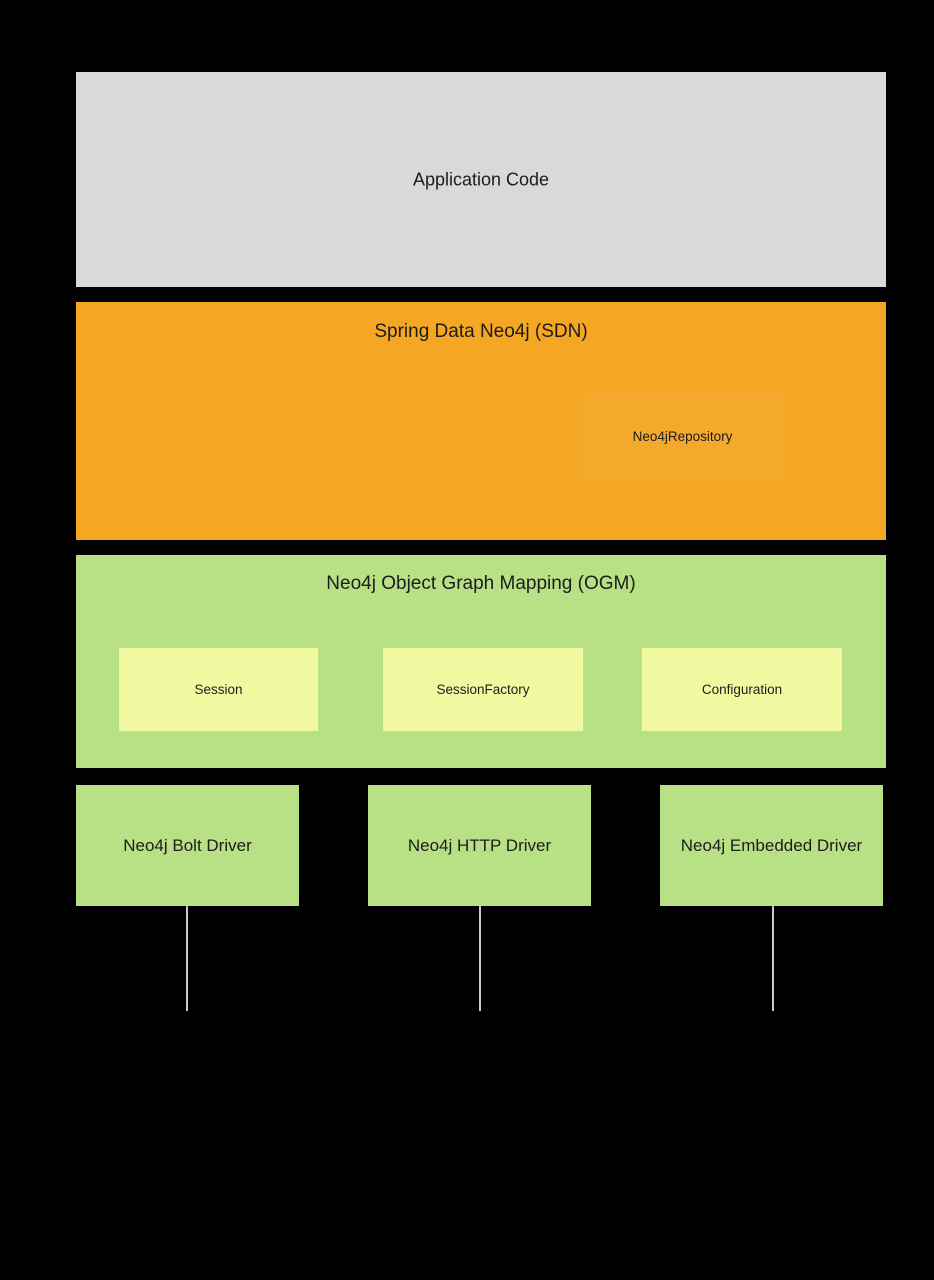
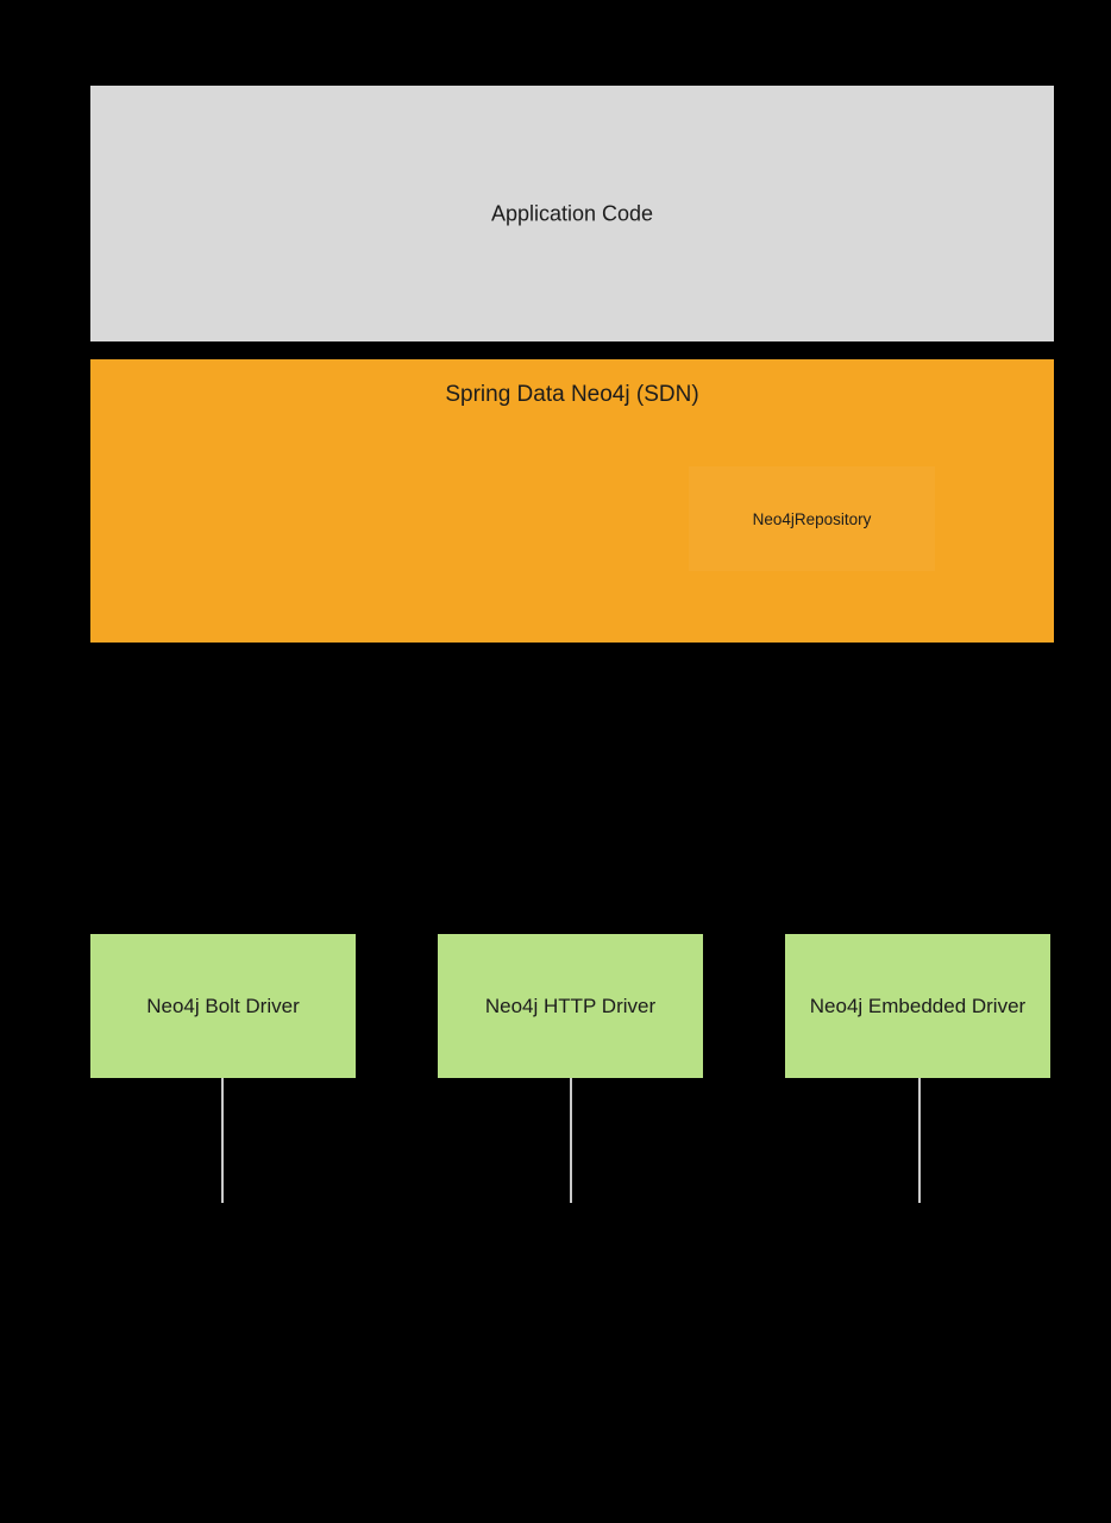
  Application Code
  Spring Data Neo4j (SDN)
  Neo4jRepository
- Neo4j Object Graph Mapping (OGM)
- Session
- SessionFactory
- Configuration
  Neo4j Bolt Driver
  Neo4j HTTP Driver
  Neo4j Embedded Driver
